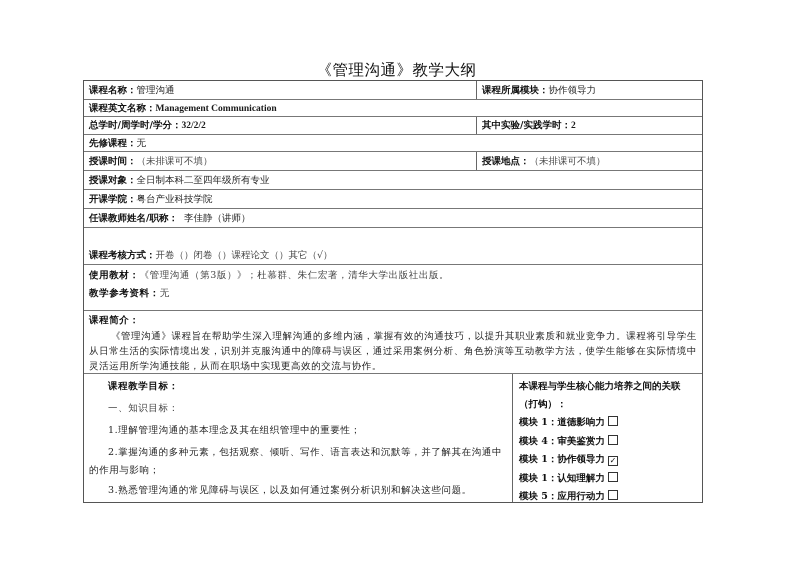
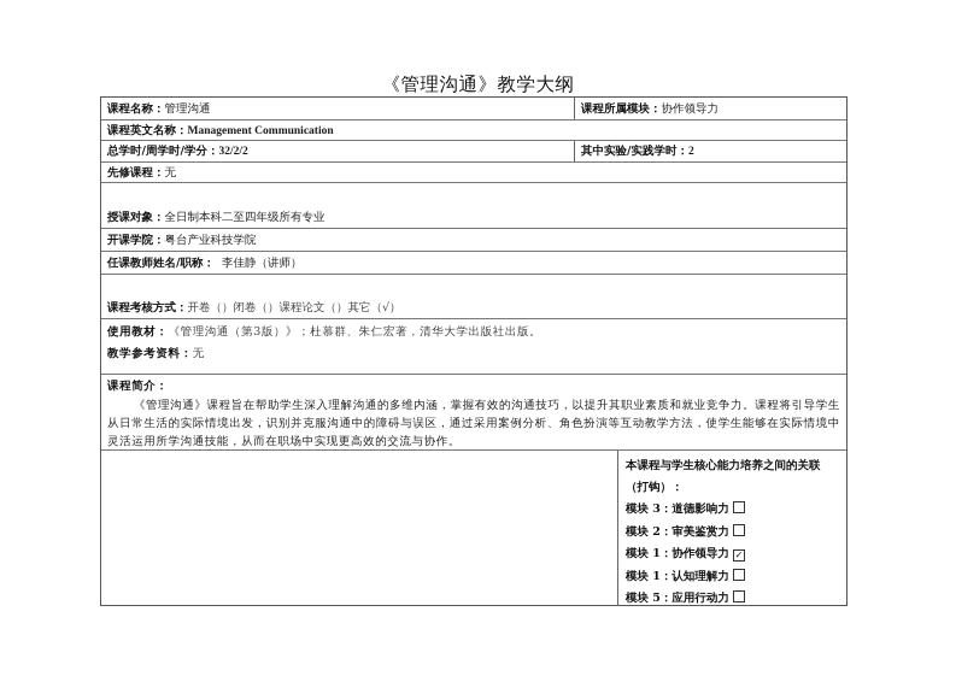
  《管理沟通》教学大纲
  课程名称：管理沟通
  课程所属模块：协作领导力
  课程英文名称：Management Communication
  总学时/周学时/学分：32/2/2
  其中实验/实践学时：2
  先修课程：无
- 授课时间：（未排课可不填）
- 授课地点：（未排课可不填）
  授课对象：全日制本科二至四年级所有专业
  开课学院：粤台产业科技学院
  任课教师姓名/职称： 李佳静（讲师）
  课程考核方式：开卷（）闭卷（）课程论文（）其它（√）
  使用教材：《管理沟通（第3版）》；杜慕群、朱仁宏著，清华大学出版社出版。
  教学参考资料：无
  课程简介：
  《管理沟通》课程旨在帮助学生深入理解沟通的多维内涵，掌握有效的沟通技巧，以提升其职业素质和就业竞争力。课程将引导学生从日常生活的实际情境出发，识别并克服沟通中的障碍与误区，通过采用案例分析、角色扮演等互动教学方法，使学生能够在实际情境中灵活运用所学沟通技能，从而在职场中实现更高效的交流与协作。
- 课程教学目标：
- 一、知识目标：
- 1.理解管理沟通的基本理念及其在组织管理中的重要性；
- 2.掌握沟通的多种元素，包括观察、倾听、写作、语言表达和沉默等，并了解其在沟通中的作用与影响；
- 3.熟悉管理沟通的常见障碍与误区，以及如何通过案例分析识别和解决这些问题。
  本课程与学生核心能力培养之间的关联（打钩）：
- 模块 1：道德影响力
+ 模块 3：道德影响力
- 模块 4：审美鉴赏力
+ 模块 2：审美鉴赏力
  模块 1：协作领导力 ✓
  模块 1：认知理解力
  模块 5：应用行动力
